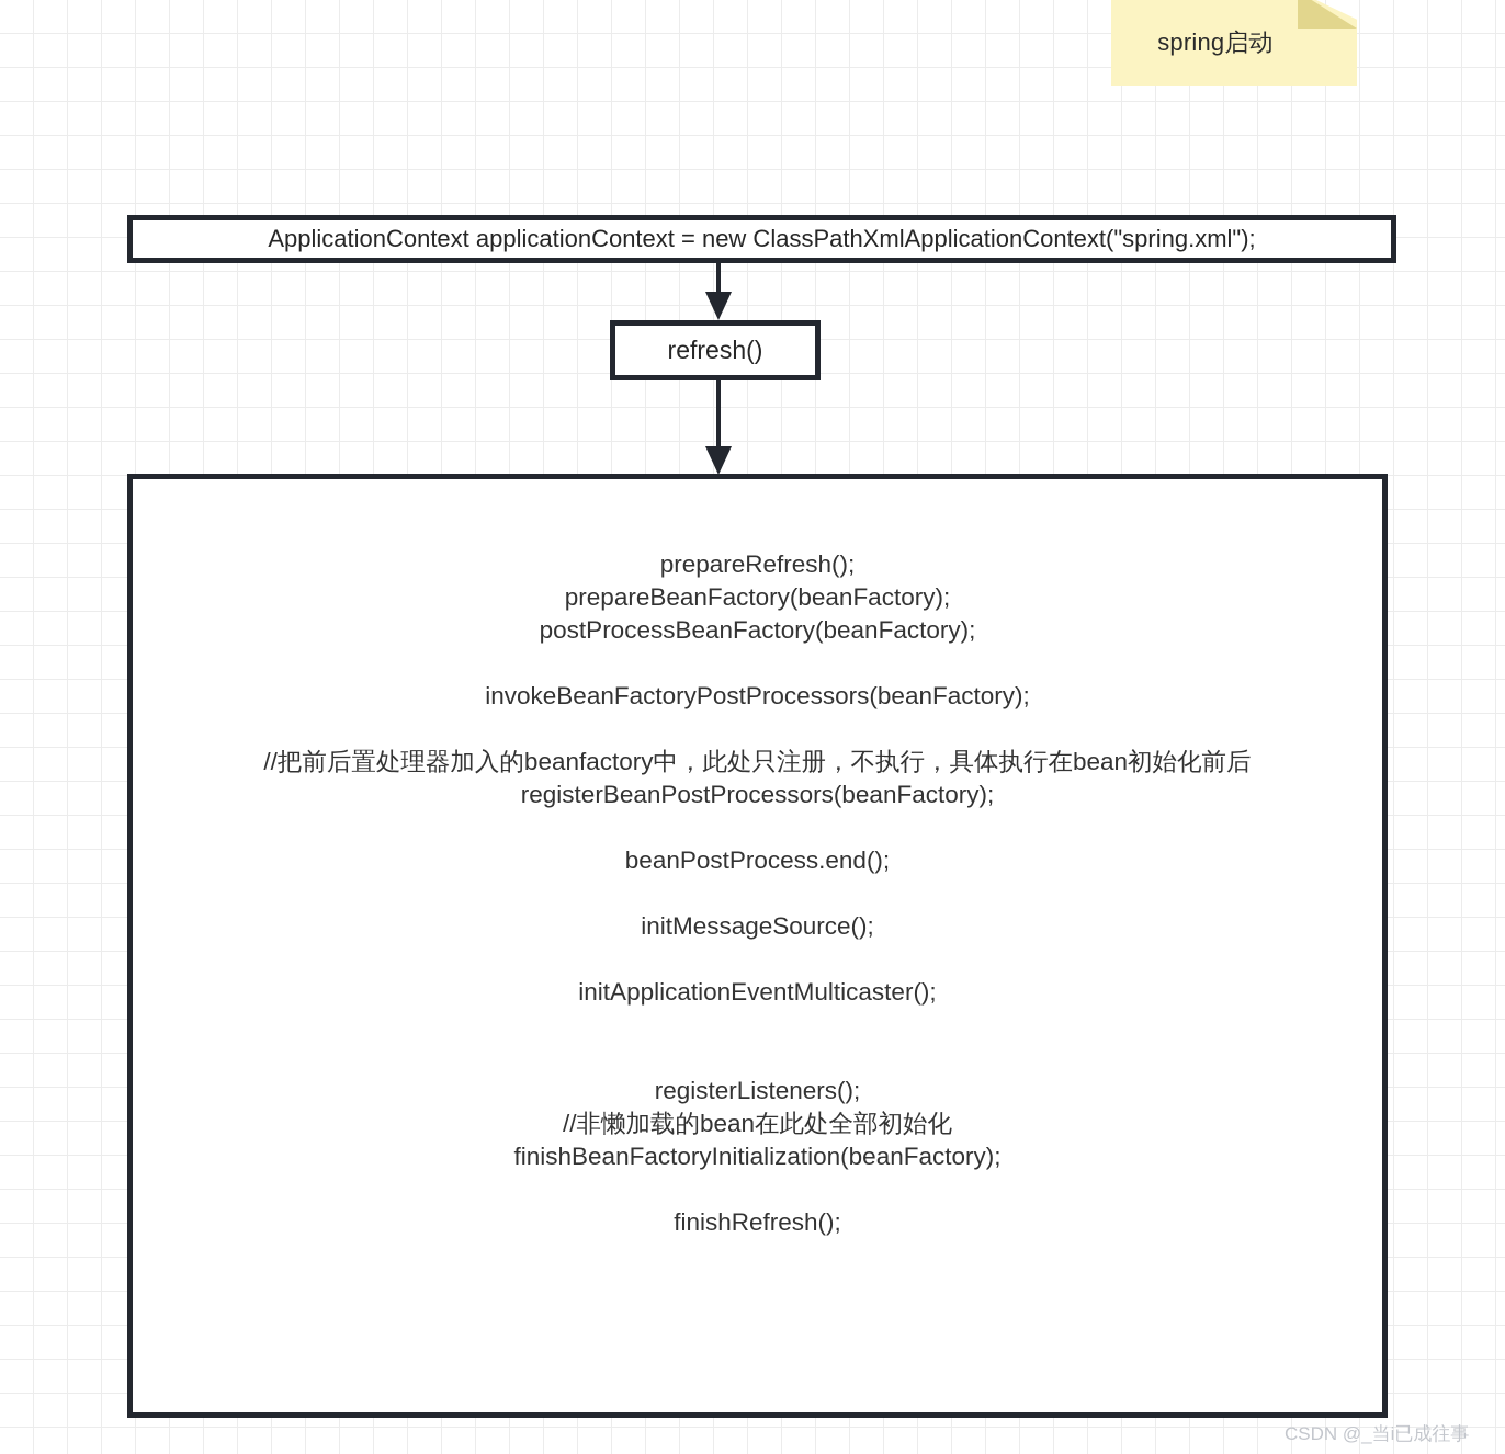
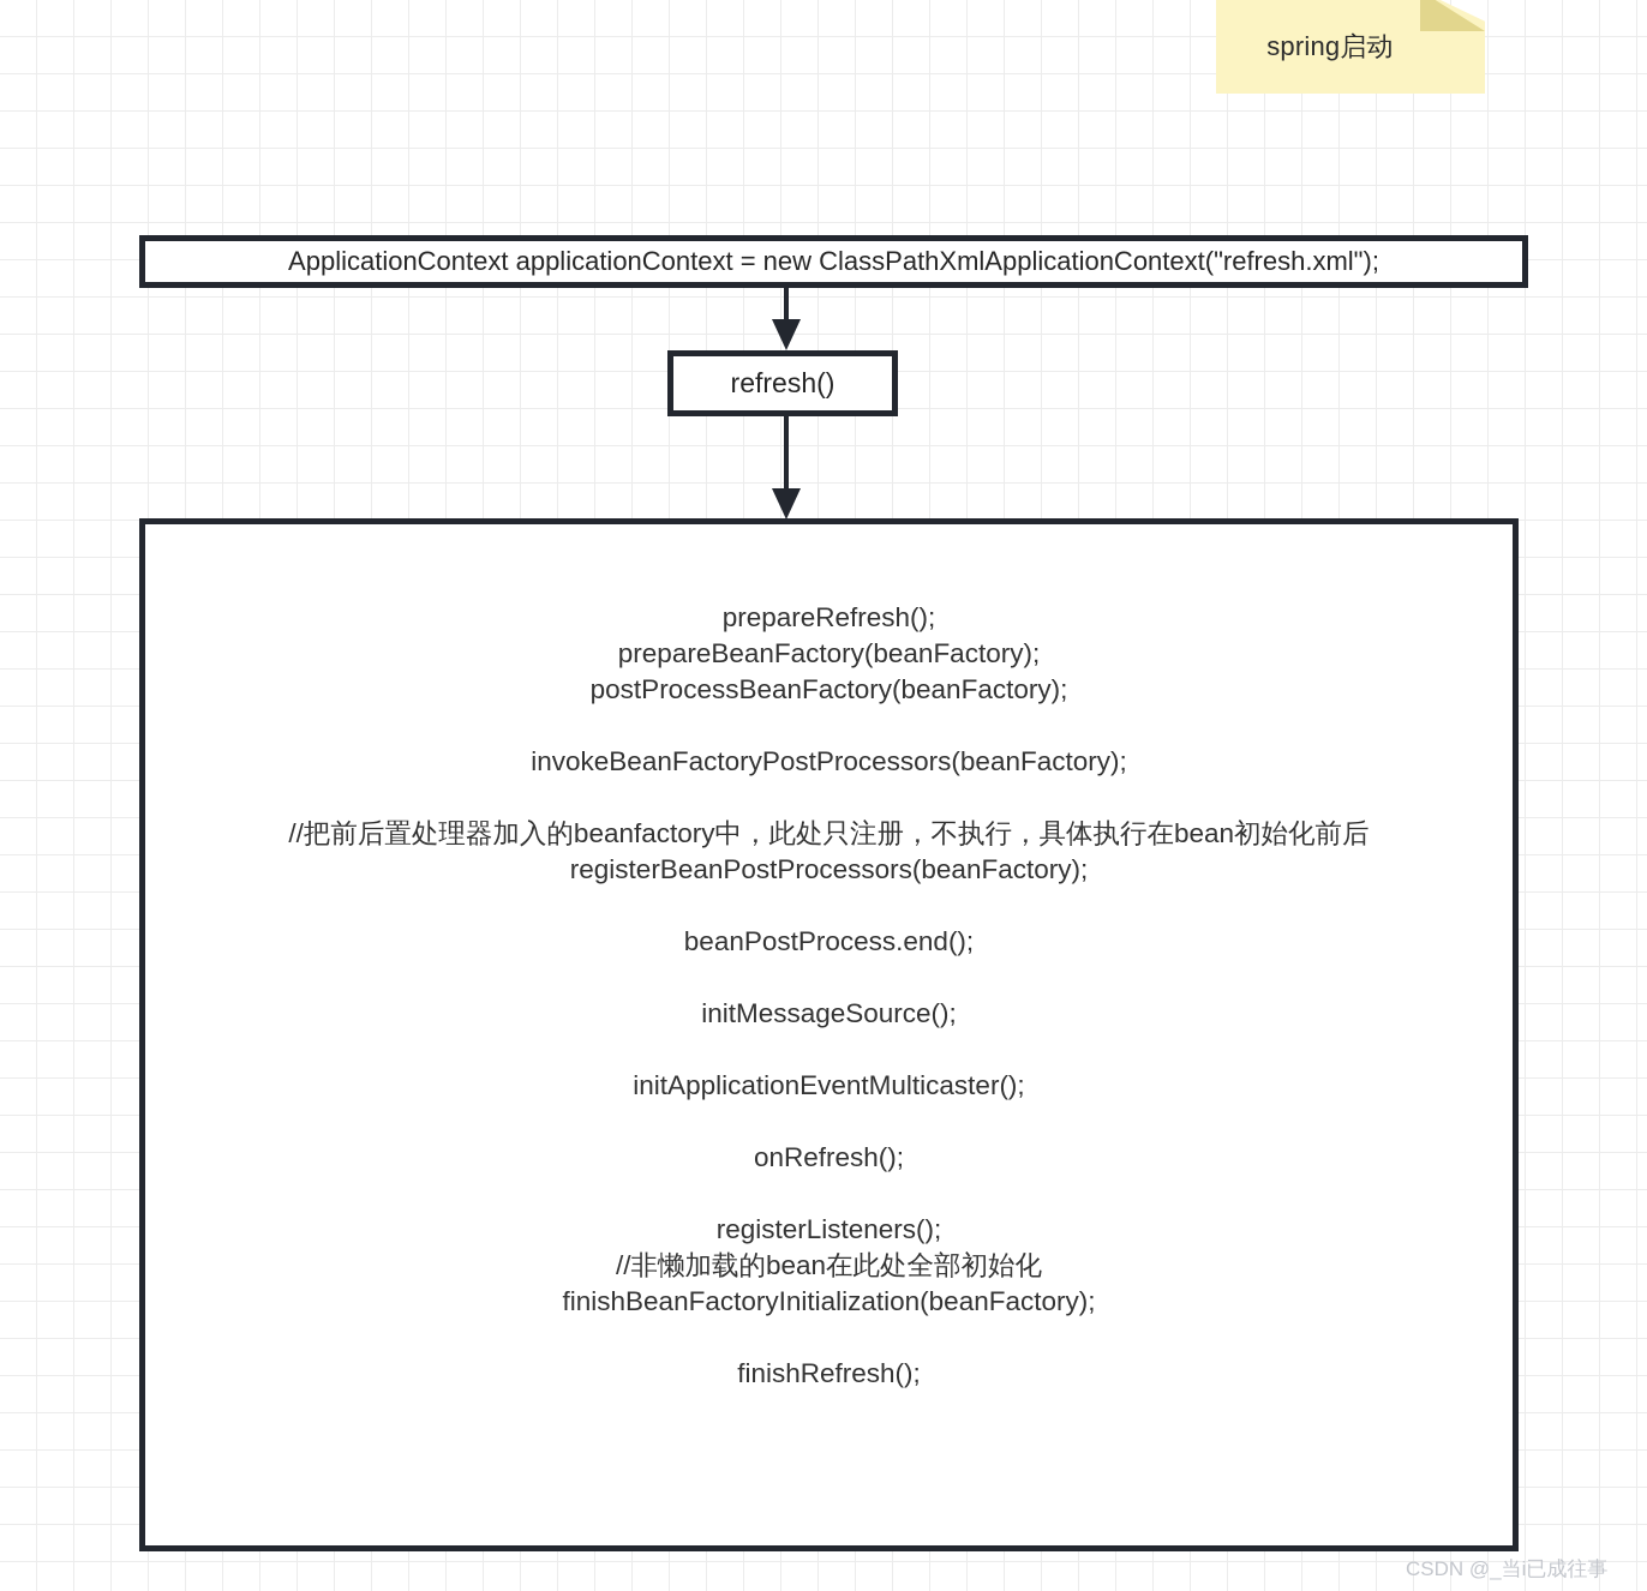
  spring启动
- ApplicationContext applicationContext = new ClassPathXmlApplicationContext("spring.xml");
+ ApplicationContext applicationContext = new ClassPathXmlApplicationContext("refresh.xml");
  refresh()
  prepareRefresh();
  prepareBeanFactory(beanFactory);
  postProcessBeanFactory(beanFactory);
  invokeBeanFactoryPostProcessors(beanFactory);
  //把前后置处理器加入的beanfactory中，此处只注册，不执行，具体执行在bean初始化前后
  registerBeanPostProcessors(beanFactory);
  beanPostProcess.end();
  initMessageSource();
  initApplicationEventMulticaster();
+ onRefresh();
  registerListeners();
  //非懒加载的bean在此处全部初始化
  finishBeanFactoryInitialization(beanFactory);
  finishRefresh();
  CSDN @_当i已成往事
